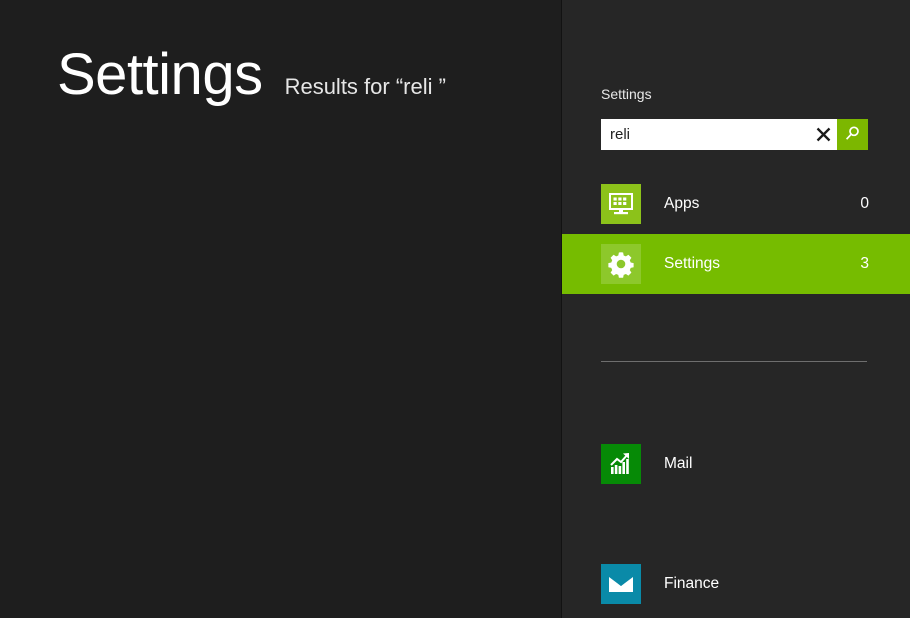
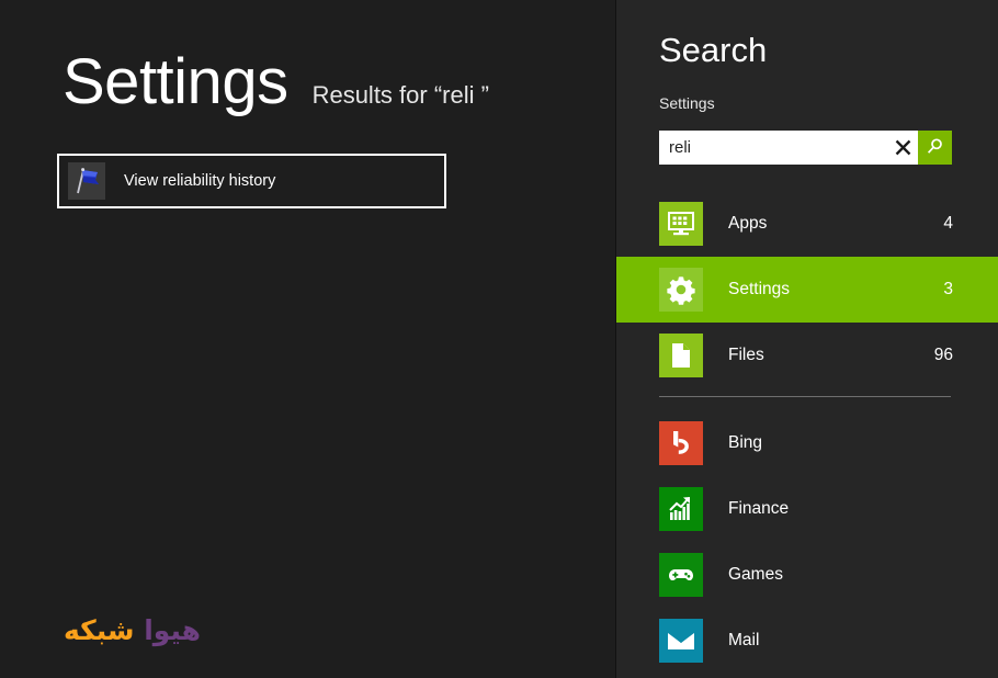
  Settings
  Results for “reli ”
+ View reliability history
+ هیوا شبکه
+ Search
  Settings
  reli
  Apps
- 0
+ 4
  Settings
  3
+ Files
+ 96
+ Bing
- Mail
+ Finance
+ Games
- Finance
+ Mail
